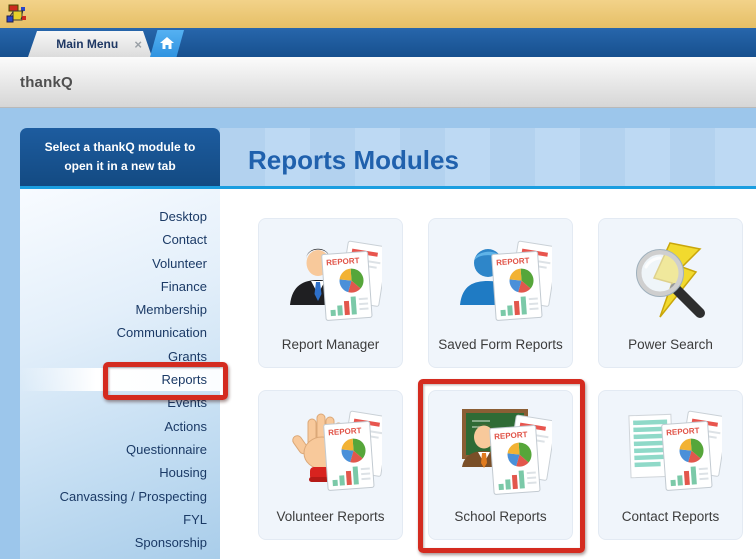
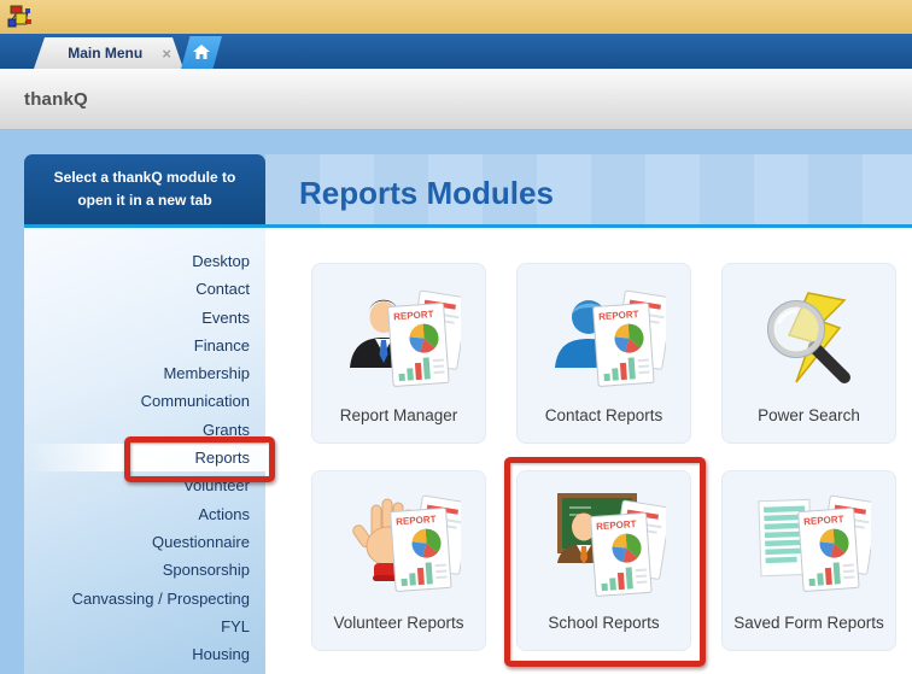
  Main Menu
  ×
  thankQ
  Select a thankQ module to
  open it in a new tab
  Desktop
  Contact
- Volunteer
+ Events
  Finance
  Membership
  Communication
  Grants
  Reports
- Events
+ Volunteer
  Actions
  Questionnaire
- Housing
+ Sponsorship
  Canvassing / Prospecting
  FYL
- Sponsorship
+ Housing
  Reports Modules
  Report Manager
- Saved Form Reports
+ Contact Reports
  Power Search
  Volunteer Reports
  School Reports
- Contact Reports
+ Saved Form Reports
